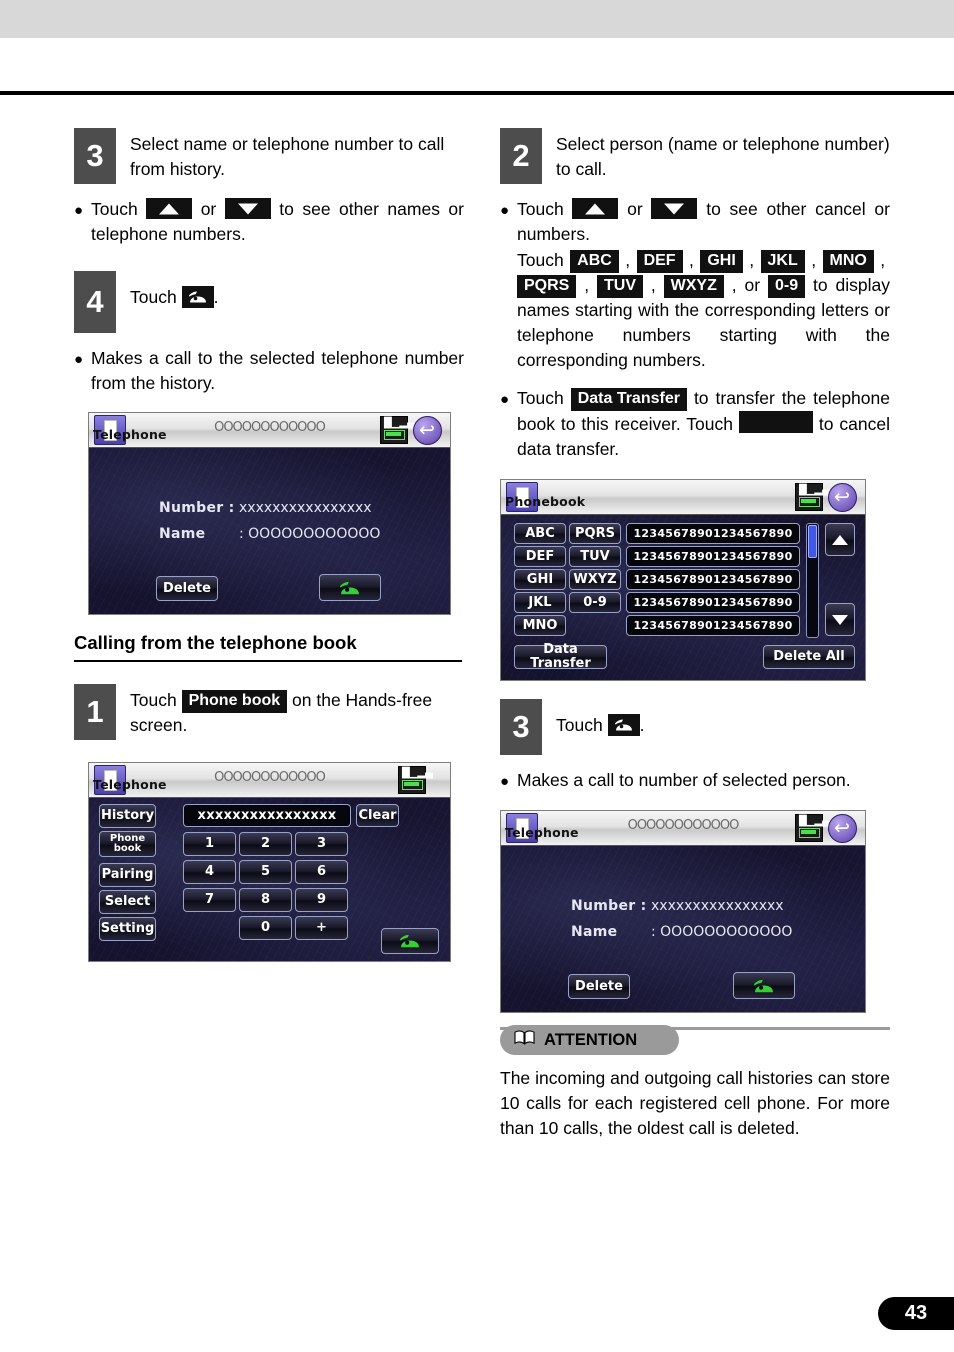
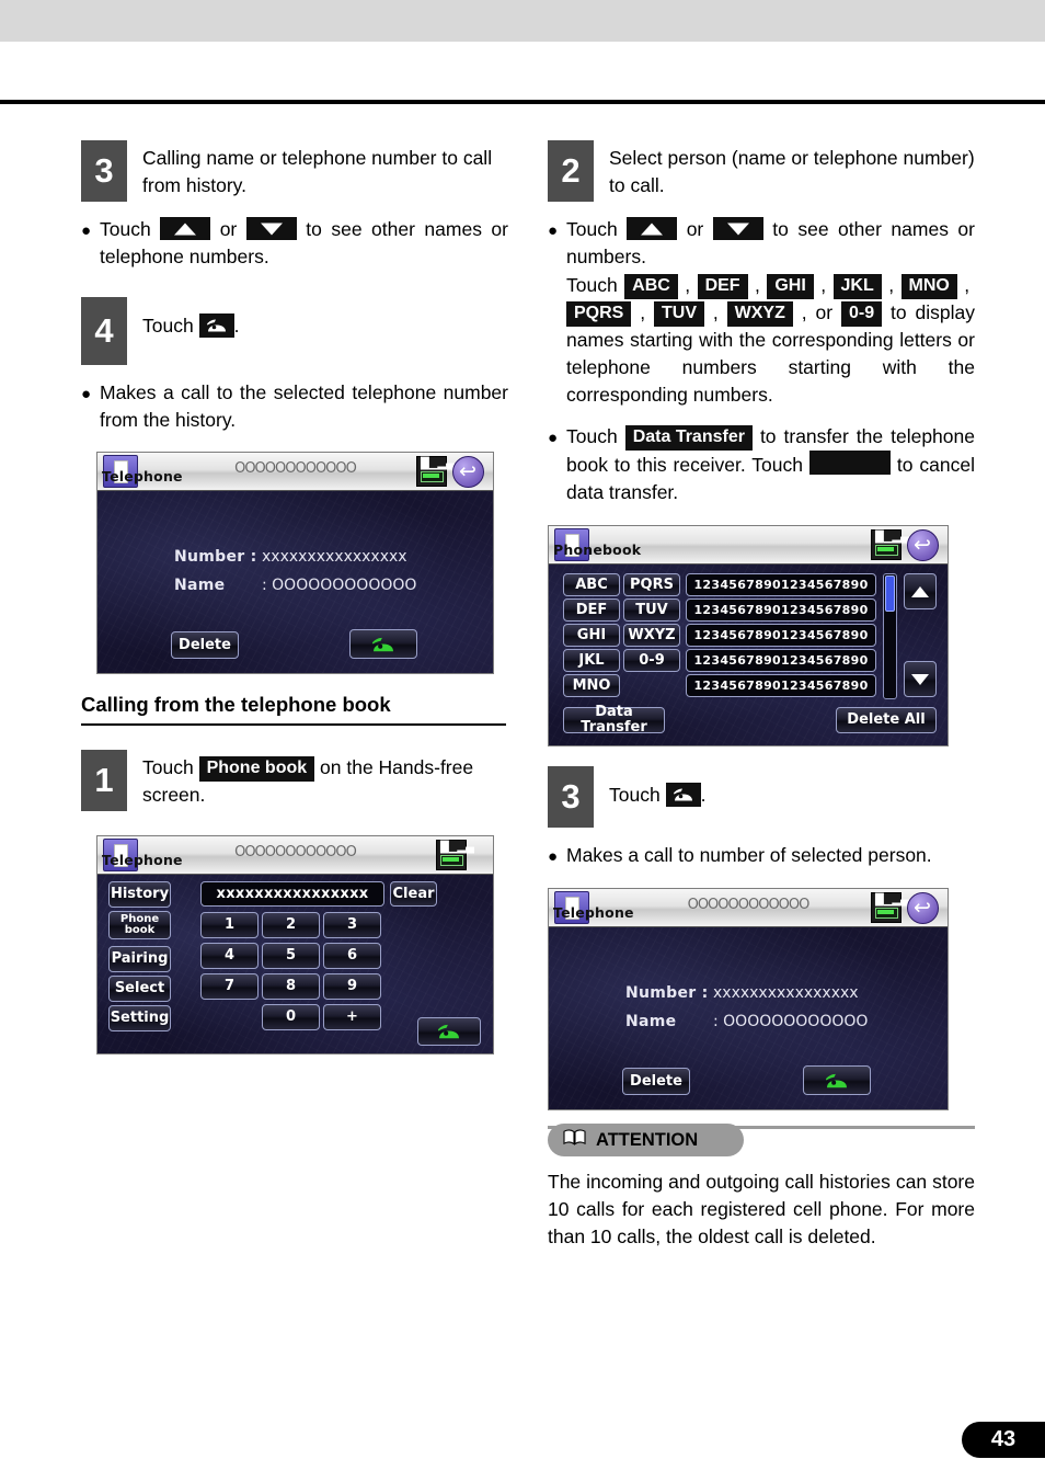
  3
- Select name or telephone number to call from history.
+ Calling name or telephone number to call from history.
  ●
  Touch or to see other names or telephone numbers.
  4
  Touch .
  ●
  Makes a call to the selected telephone number from the history.
  Telephone
  OOOOOOOOOOOO
  █▁▂▄
  Number :
  xxxxxxxxxxxxxxxx
  Name
  : OOOOOOOOOOOO
  Delete
  Calling from the telephone book
  1
  Touch Phone book on the Hands-free screen.
  Telephone
  OOOOOOOOOOOO
  █▁▂▄
  History
  Phone
  book
  Pairing
  Select
  Setting
  xxxxxxxxxxxxxxxx
  Clear
  1
  2
  3
  4
  5
  6
  7
  8
  9
  0
  +
  2
  Select person (name or telephone number) to call.
  ●
- Touch or to see other cancel or numbers.
+ Touch or to see other names or numbers.
  Touch ABC , DEF , GHI , JKL , MNO , PQRS , TUV , WXYZ , or 0-9 to display names starting with the corresponding letters or telephone numbers starting with the corresponding numbers.
  ●
  Touch Data Transfer to transfer the telephone book to this receiver. Touch to cancel data transfer.
  Phonebook
  █▁▂▄
  ABC
  PQRS
  DEF
  TUV
  GHI
  WXYZ
  JKL
  0-9
  MNO
  12345678901234567890
  12345678901234567890
  12345678901234567890
  12345678901234567890
  12345678901234567890
  Data Transfer
  Delete All
  3
  Touch .
  ●
  Makes a call to number of selected person.
  Telephone
  OOOOOOOOOOOO
  █▁▂▄
  Number :
  xxxxxxxxxxxxxxxx
  Name
  : OOOOOOOOOOOO
  Delete
  ATTENTION
  The incoming and outgoing call histories can store 10 calls for each registered cell phone. For more than 10 calls, the oldest call is deleted.
  43
